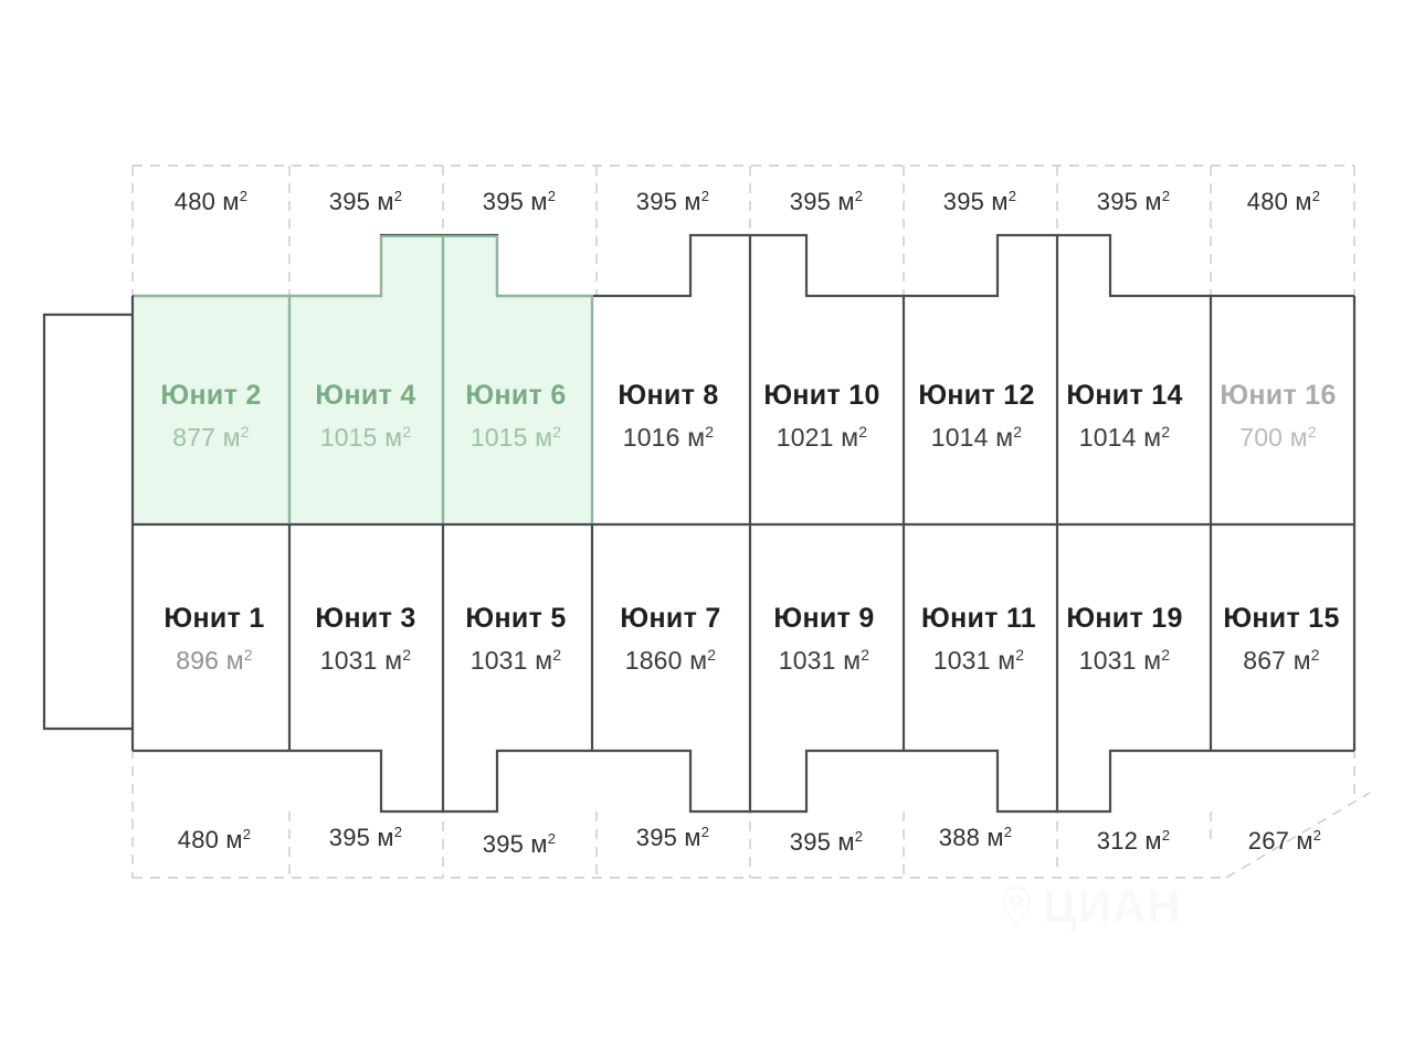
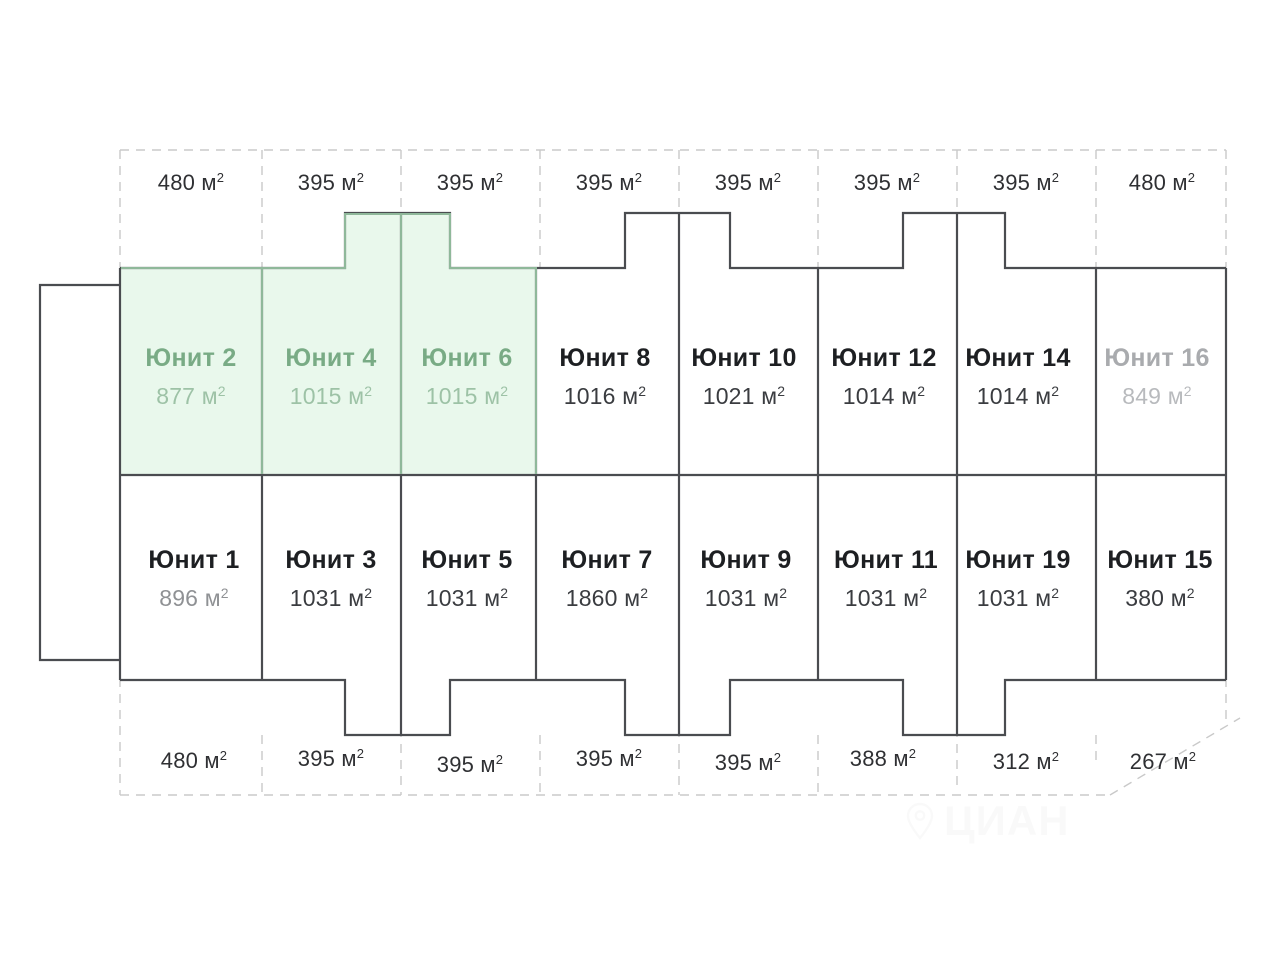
  480 м2
  395 м2
  395 м2
  395 м2
  395 м2
  395 м2
  395 м2
  480 м2
  480 м2
  395 м2
  395 м2
  395 м2
  395 м2
  388 м2
  312 м2
  267 м2
  Юнит 2
  877 м2
  Юнит 4
  1015 м2
  Юнит 6
  1015 м2
  Юнит 8
  1016 м2
  Юнит 10
  1021 м2
  Юнит 12
  1014 м2
  Юнит 14
  1014 м2
  Юнит 16
- 700 м2
+ 849 м2
  Юнит 1
  896 м2
  Юнит 3
  1031 м2
  Юнит 5
  1031 м2
  Юнит 7
  1860 м2
  Юнит 9
  1031 м2
  Юнит 11
  1031 м2
  Юнит 19
  1031 м2
  Юнит 15
- 867 м2
+ 380 м2
